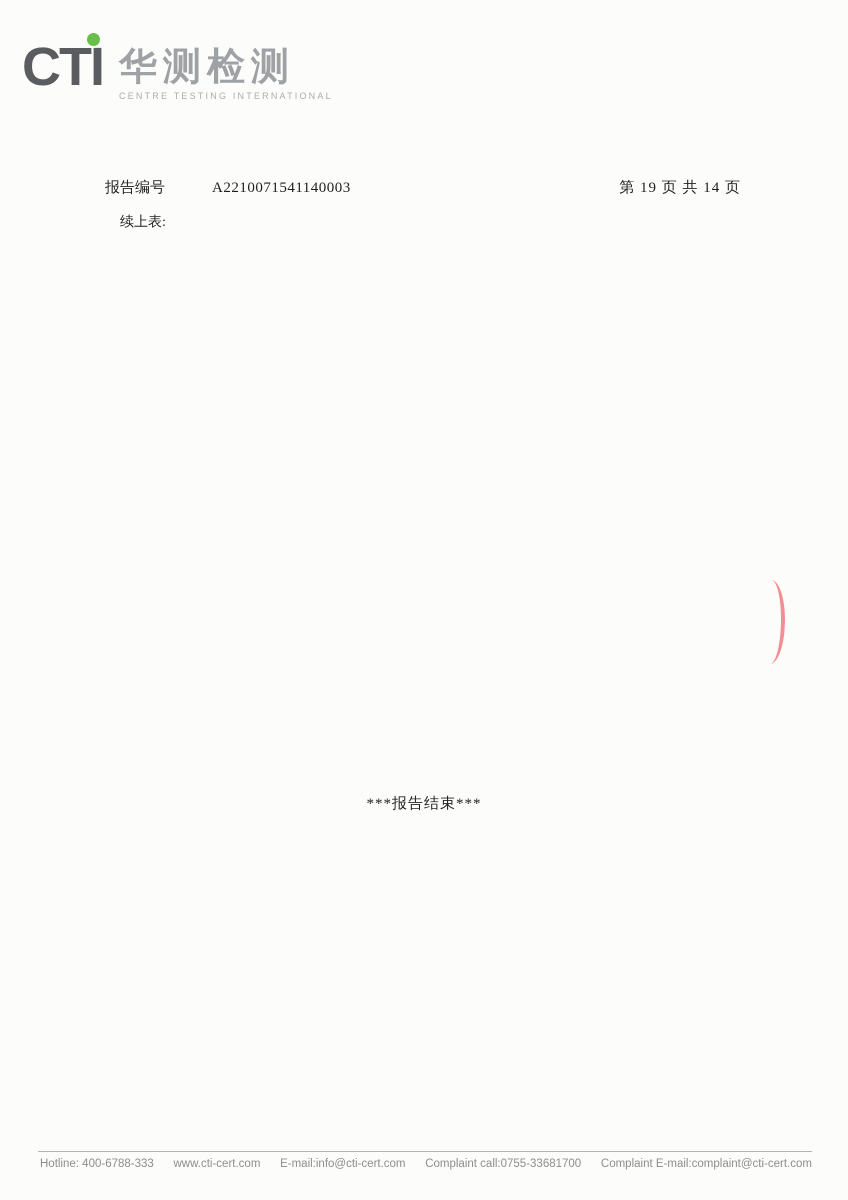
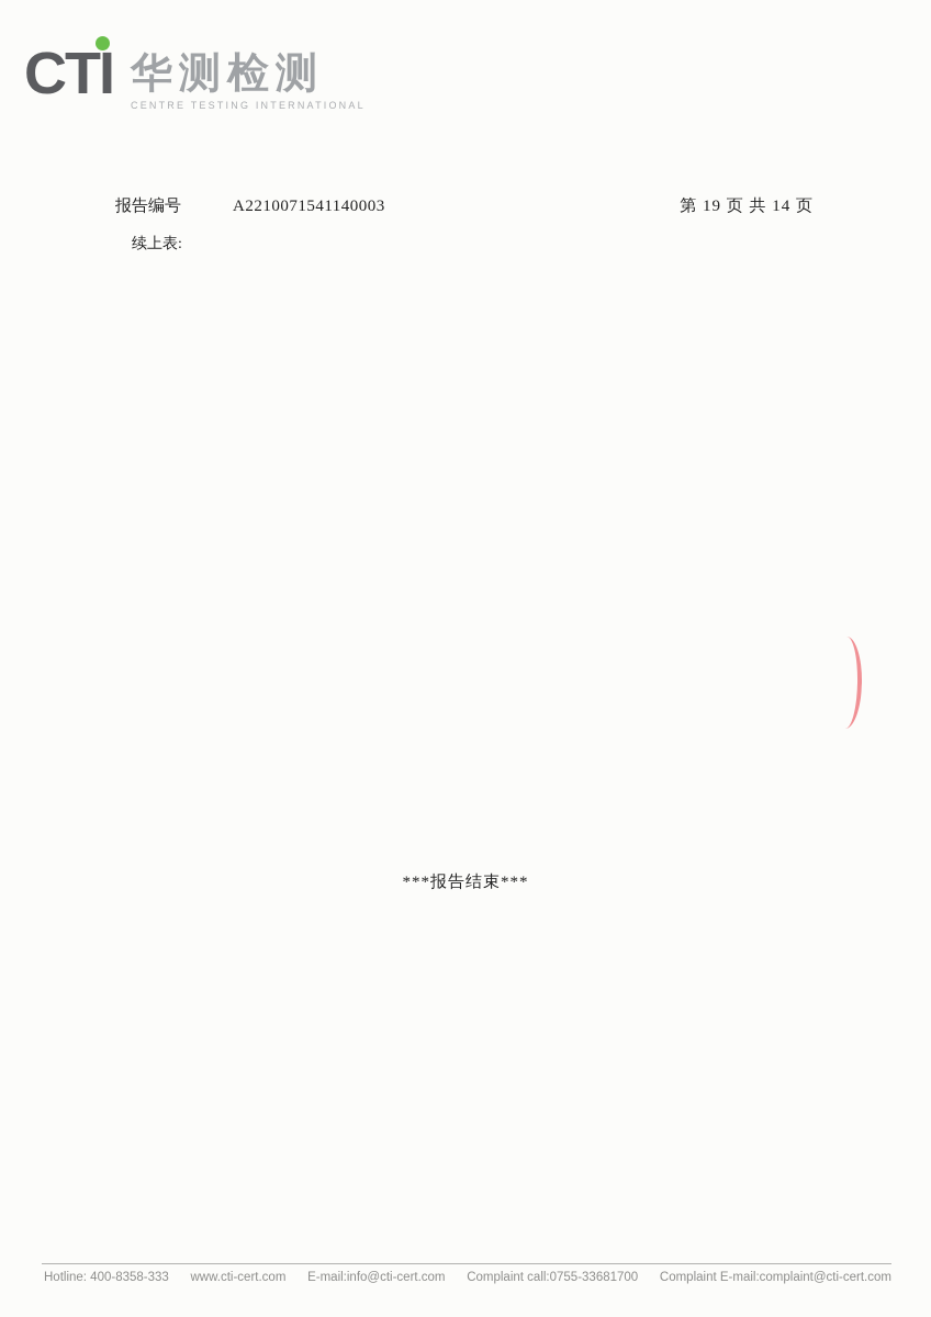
  CTI
  华测检测
  CENTRE TESTING INTERNATIONAL
  报告编号
  A2210071541140003
  第 19 页 共 14 页
  续上表:
  ***报告结束***
- Hotline: 400-6788-333
+ Hotline: 400-8358-333
  www.cti-cert.com
  E-mail:info@cti-cert.com
  Complaint call:0755-33681700
  Complaint E-mail:complaint@cti-cert.com
